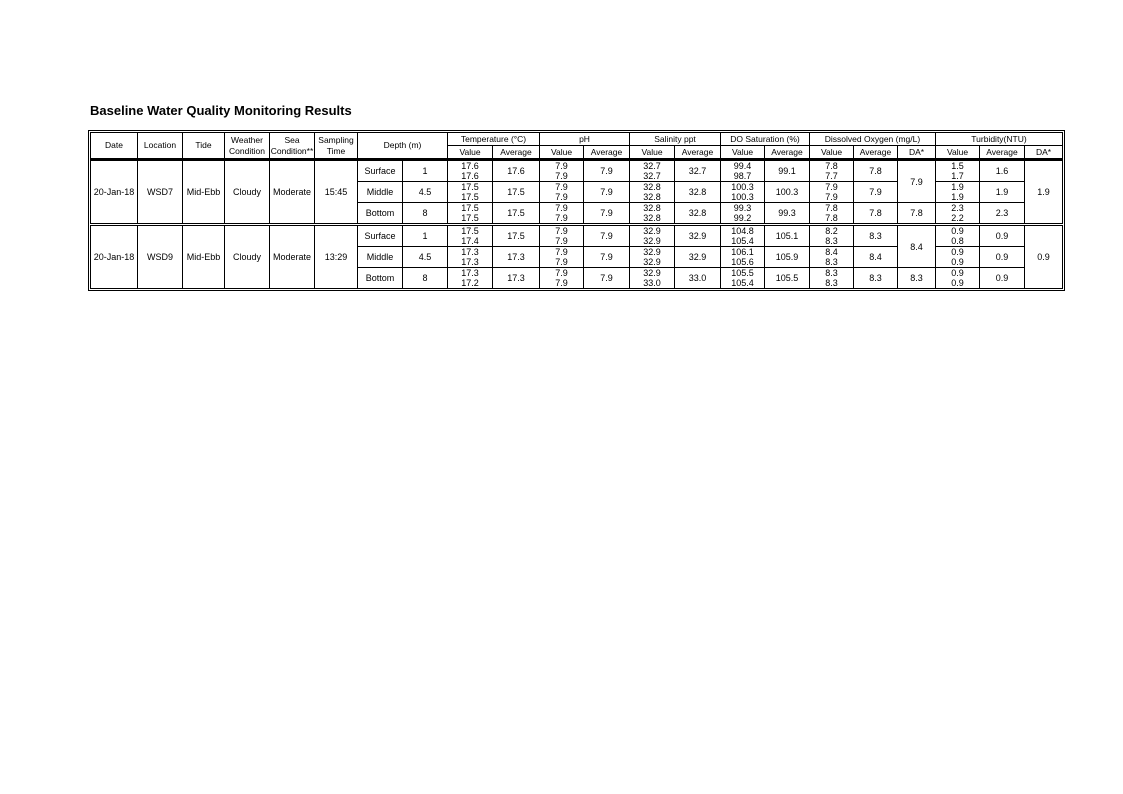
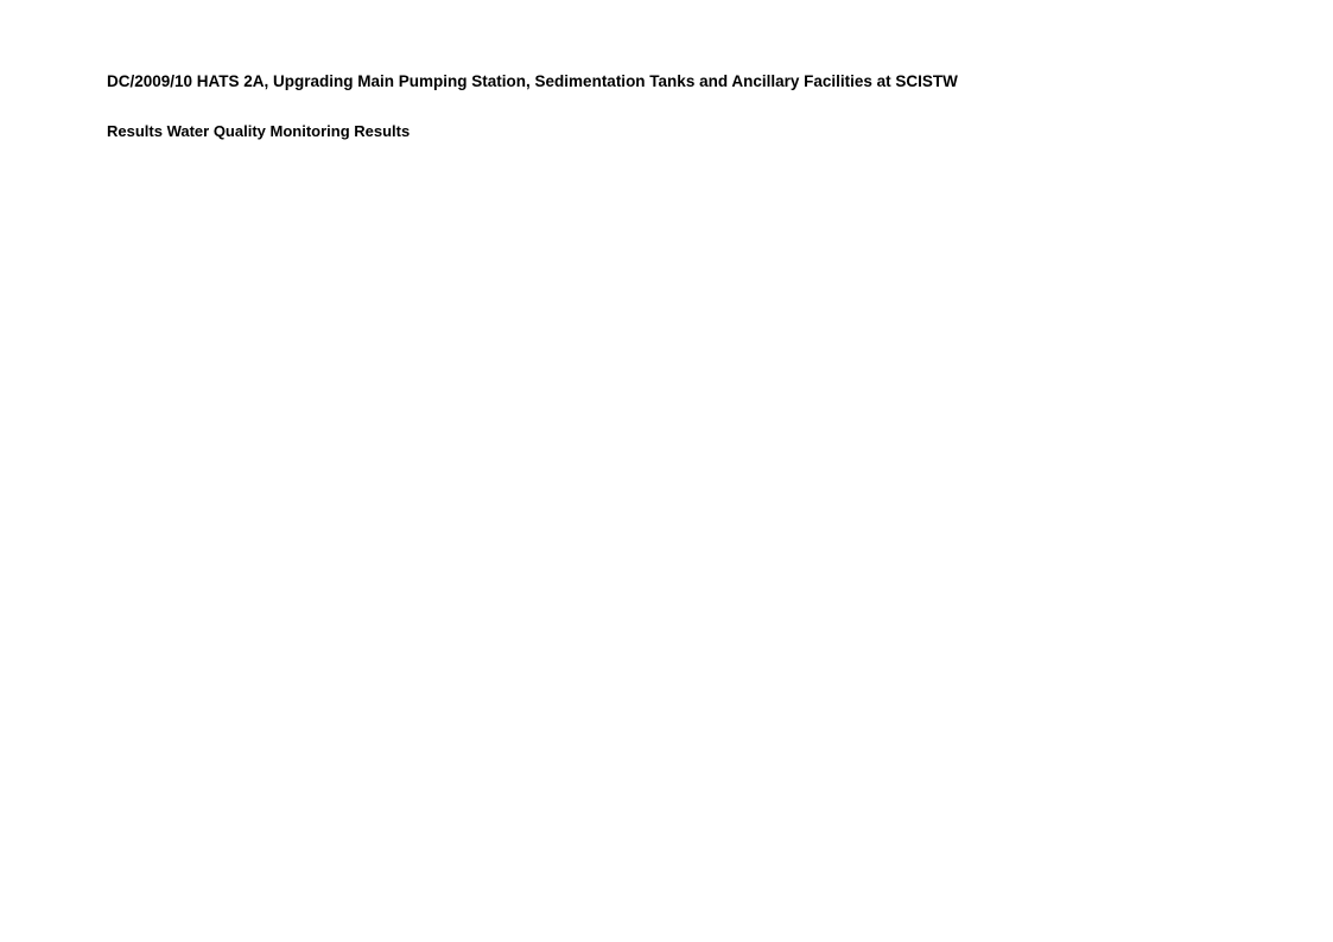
+ DC/2009/10 HATS 2A, Upgrading Main Pumping Station, Sedimentation Tanks and Ancillary Facilities at SCISTW
- Baseline Water Quality Monitoring Results
+ Results Water Quality Monitoring Results
- Date	Location	Tide	Weather Condition	Sea Condition**	Sampling Time	Depth (m)	Temperature (°C)	pH	Salinity ppt	DO Saturation (%)	Dissolved Oxygen (mg/L)	Turbidity(NTU)
- Value	Average	Value	Average	Value	Average	Value	Average	Value	Average	DA*	Value	Average	DA*
- 20-Jan-18	WSD7	Mid-Ebb	Cloudy	Moderate	15:45	Surface	1	17.617.6	17.6	7.97.9	7.9	32.732.7	32.7	99.498.7	99.1	7.87.7	7.8	7.9	1.51.7	1.6	1.9
- Middle	4.5	17.517.5	17.5	7.97.9	7.9	32.832.8	32.8	100.3100.3	100.3	7.97.9	7.9	1.91.9	1.9
- Bottom	8	17.517.5	17.5	7.97.9	7.9	32.832.8	32.8	99.399.2	99.3	7.87.8	7.8	7.8	2.32.2	2.3
- 20-Jan-18	WSD9	Mid-Ebb	Cloudy	Moderate	13:29	Surface	1	17.517.4	17.5	7.97.9	7.9	32.932.9	32.9	104.8105.4	105.1	8.28.3	8.3	8.4	0.90.8	0.9	0.9
- Middle	4.5	17.317.3	17.3	7.97.9	7.9	32.932.9	32.9	106.1105.6	105.9	8.48.3	8.4	0.90.9	0.9
- Bottom	8	17.317.2	17.3	7.97.9	7.9	32.933.0	33.0	105.5105.4	105.5	8.38.3	8.3	8.3	0.90.9	0.9
